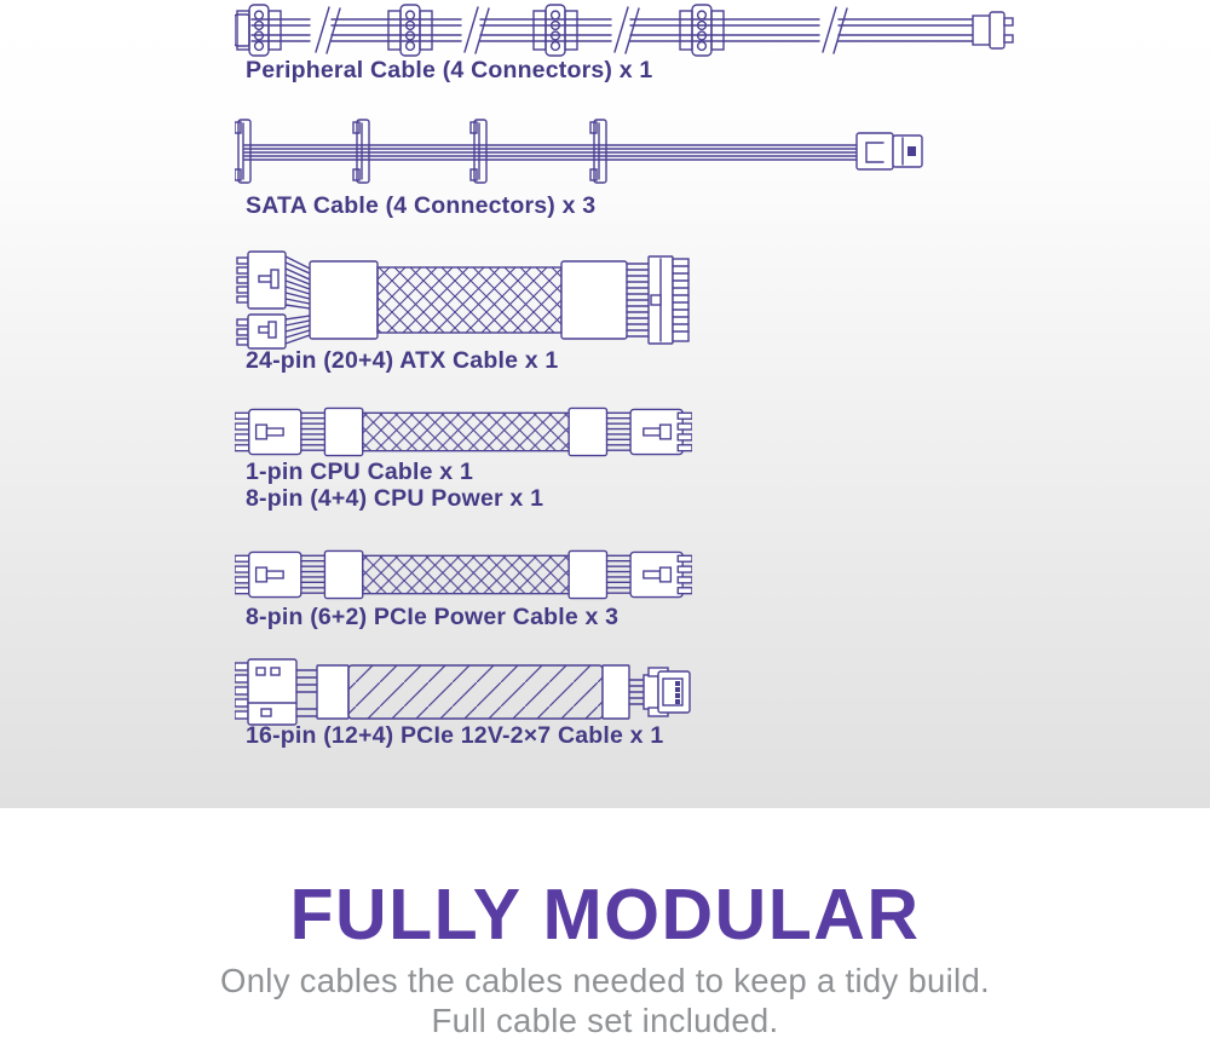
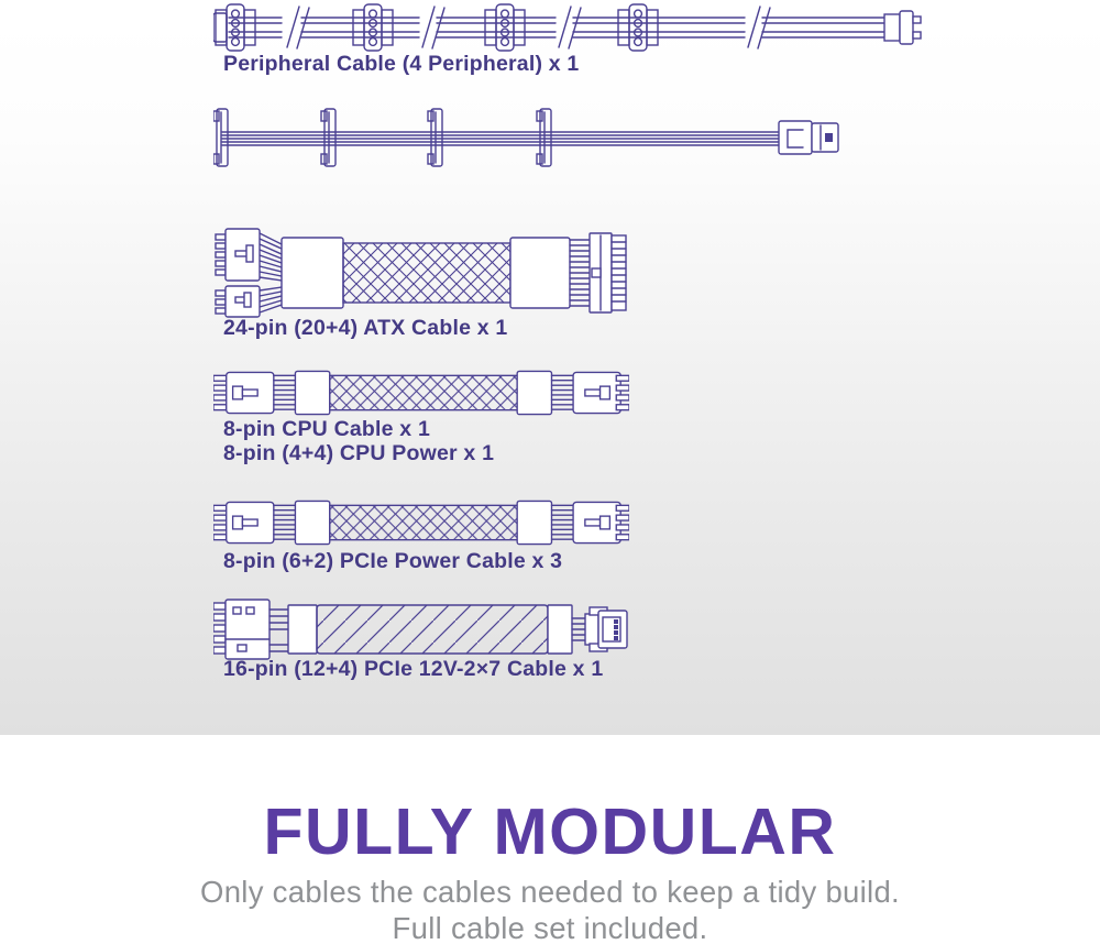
- Peripheral Cable (4 Connectors) x 1
+ Peripheral Cable (4 Peripheral) x 1
- SATA Cable (4 Connectors) x 3
  24-pin (20+4) ATX Cable x 1
- 1-pin CPU Cable x 1
+ 8-pin CPU Cable x 1
  8-pin (4+4) CPU Power x 1
  8-pin (6+2) PCIe Power Cable x 3
  16-pin (12+4) PCIe 12V-2×7 Cable x 1
  FULLY MODULAR
  Only cables the cables needed to keep a tidy build.
  Full cable set included.
